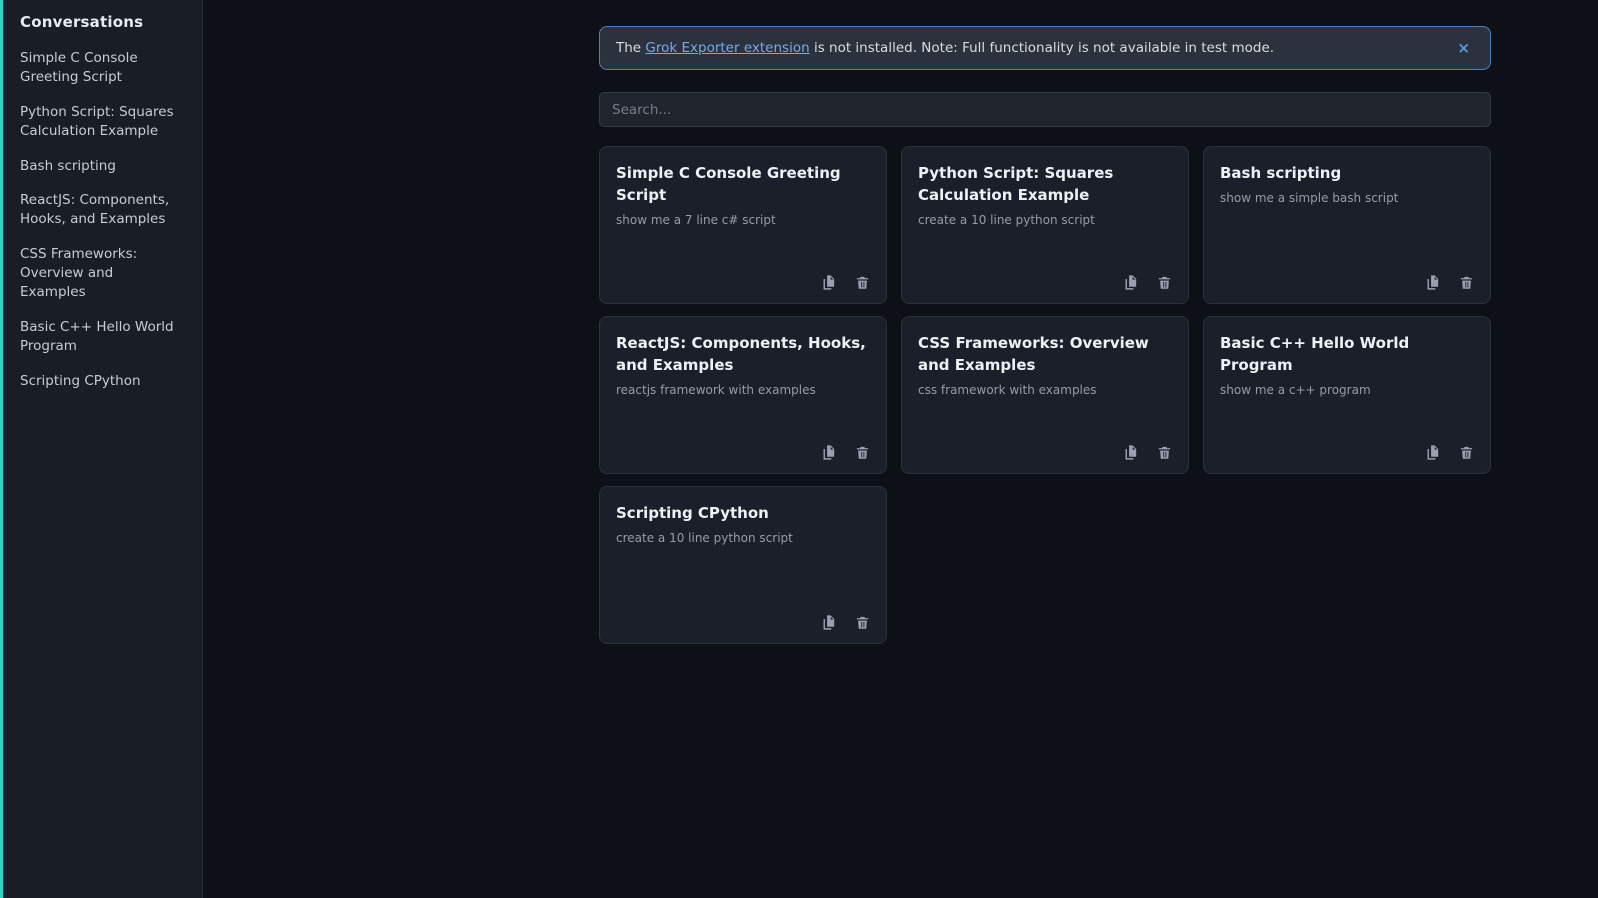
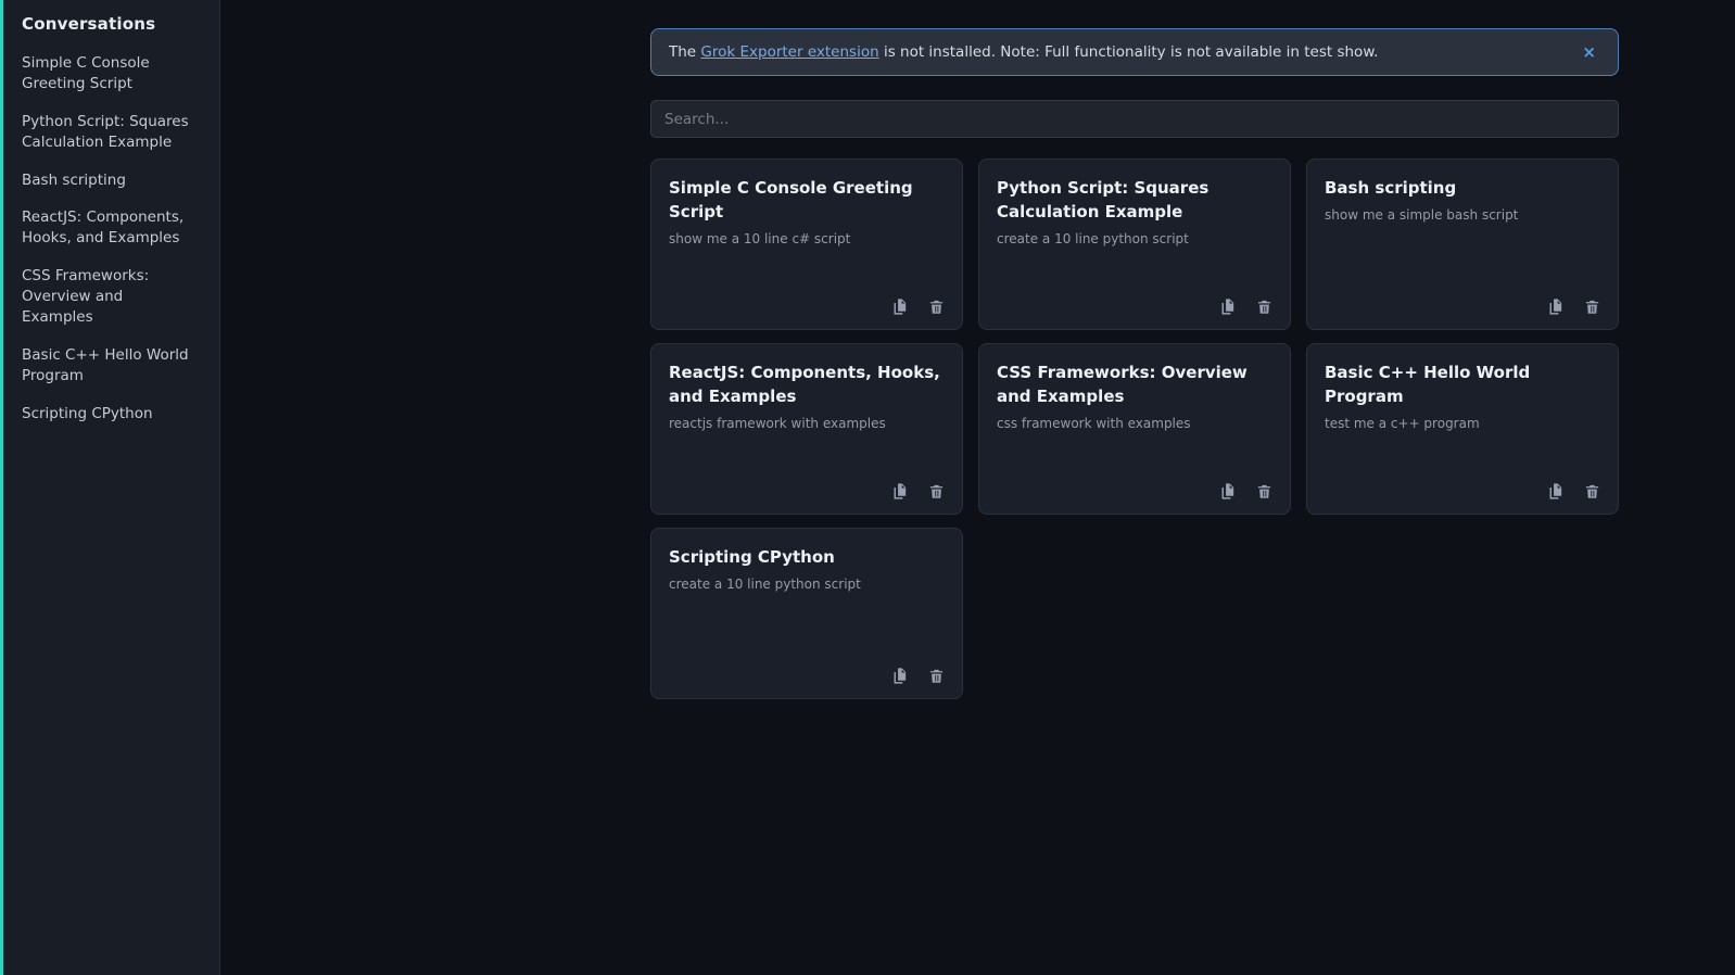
  Conversations
  Simple C Console Greeting Script
  Python Script: Squares Calculation Example
  Bash scripting
  ReactJS: Components, Hooks, and Examples
  CSS Frameworks: Overview and Examples
  Basic C++ Hello World Program
  Scripting CPython
- The Grok Exporter extension is not installed. Note: Full functionality is not available in test mode.
+ The Grok Exporter extension is not installed. Note: Full functionality is not available in test show.
  ×
  Search...
  Simple C Console Greeting Script
- show me a 7 line c# script
+ show me a 10 line c# script
  Python Script: Squares Calculation Example
  create a 10 line python script
  Bash scripting
  show me a simple bash script
  ReactJS: Components, Hooks, and Examples
  reactjs framework with examples
  CSS Frameworks: Overview and Examples
  css framework with examples
  Basic C++ Hello World Program
- show me a c++ program
+ test me a c++ program
  Scripting CPython
  create a 10 line python script
